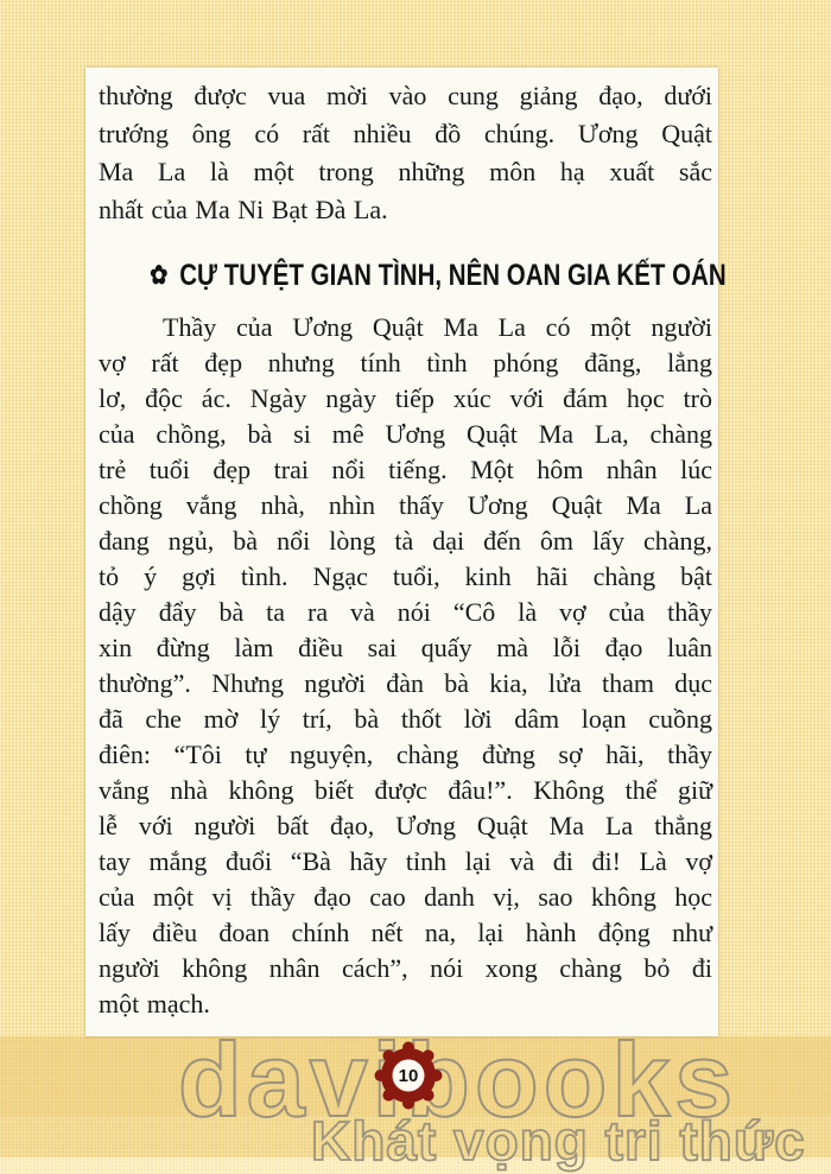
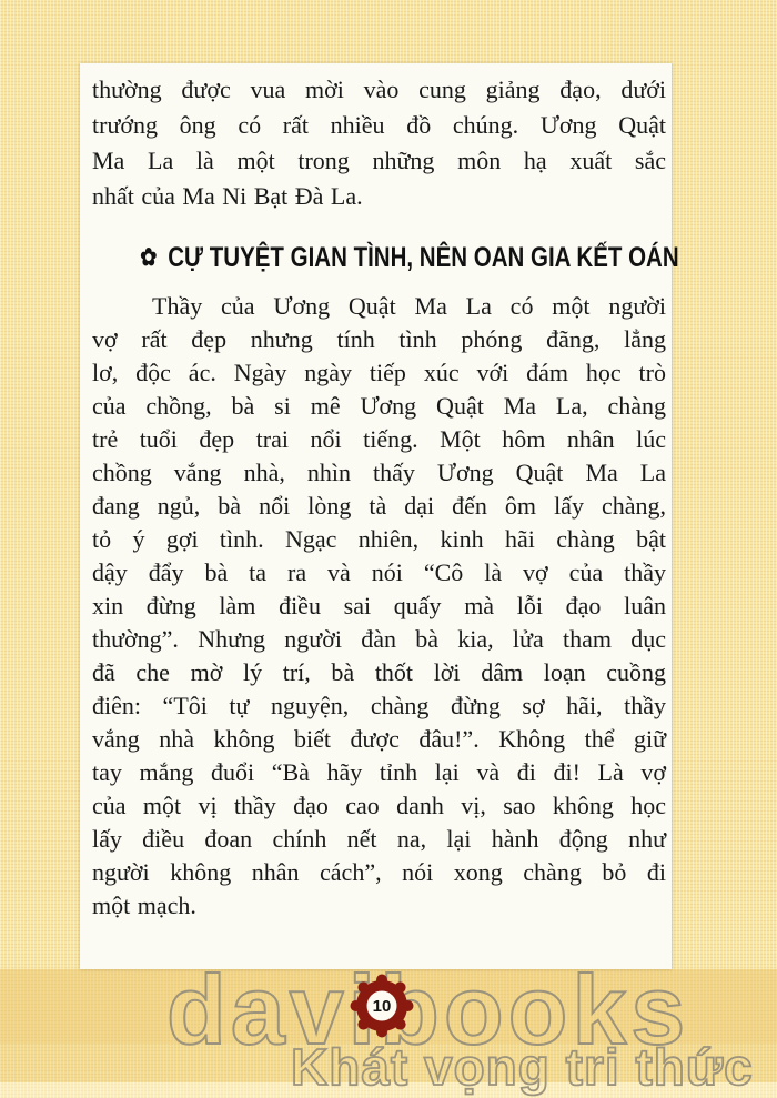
  davooks
  Khát vọng tri thức
  thường được vua mời vào cung giảng đạo, dưới
  trướng ông có rất nhiều đồ chúng. Ương Quật
  Ma La là một trong những môn hạ xuất sắc
  nhất của Ma Ni Bạt Đà La.
  ✿
  CỰ TUYỆT GIAN TÌNH, NÊN OAN GIA KẾT OÁN
  Thầy của Ương Quật Ma La có một người
  vợ rất đẹp nhưng tính tình phóng đãng, lẳng
  lơ, độc ác. Ngày ngày tiếp xúc với đám học trò
  của chồng, bà si mê Ương Quật Ma La, chàng
  trẻ tuổi đẹp trai nổi tiếng. Một hôm nhân lúc
  chồng vắng nhà, nhìn thấy Ương Quật Ma La
  đang ngủ, bà nổi lòng tà dại đến ôm lấy chàng,
- tỏ ý gợi tình. Ngạc tuổi, kinh hãi chàng bật
+ tỏ ý gợi tình. Ngạc nhiên, kinh hãi chàng bật
  dậy đẩy bà ta ra và nói “Cô là vợ của thầy
  xin đừng làm điều sai quấy mà lỗi đạo luân
  thường”. Nhưng người đàn bà kia, lửa tham dục
  đã che mờ lý trí, bà thốt lời dâm loạn cuồng
  điên: “Tôi tự nguyện, chàng đừng sợ hãi, thầy
  vắng nhà không biết được đâu!”. Không thể giữ
- lễ với người bất đạo, Ương Quật Ma La thẳng
  tay mắng đuổi “Bà hãy tỉnh lại và đi đi! Là vợ
  của một vị thầy đạo cao danh vị, sao không học
  lấy điều đoan chính nết na, lại hành động như
  người không nhân cách”, nói xong chàng bỏ đi
  một mạch.
  10
